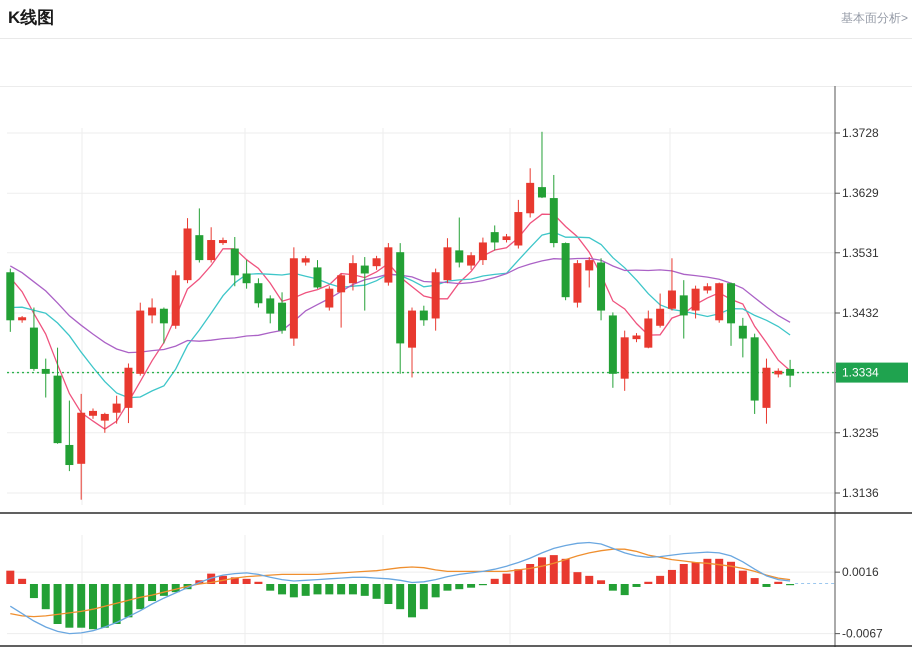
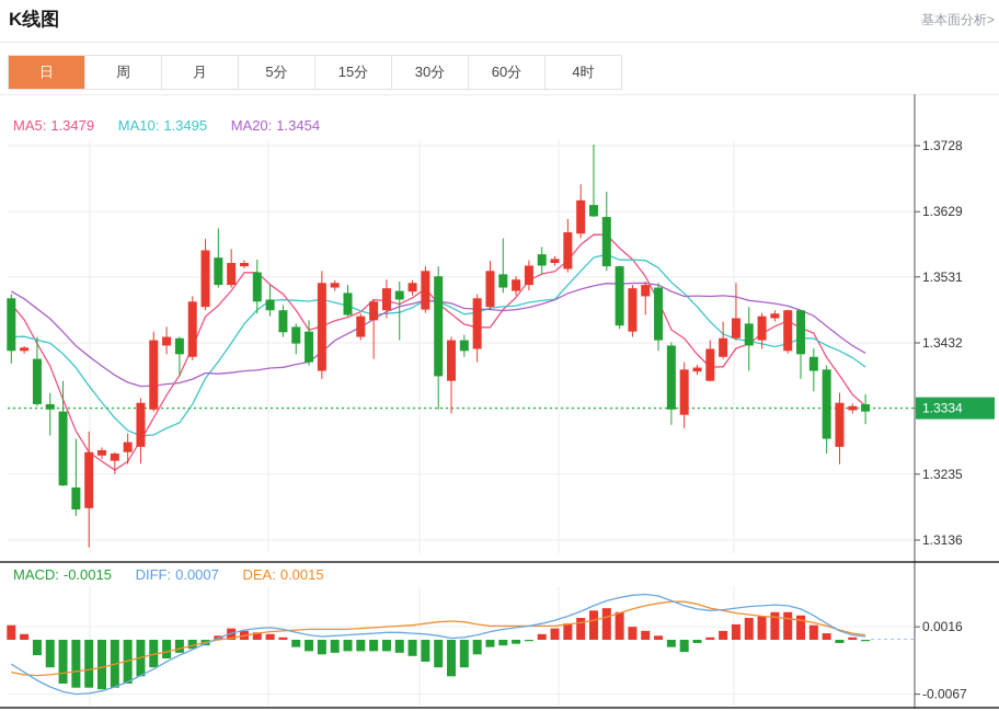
  K线图
  基本面分析>
+ 日
+ 周
+ 月
+ 5分
+ 15分
+ 30分
+ 60分
+ 4时
+ MA5: 1.3479 MA10: 1.3495 MA20: 1.3454
+ MACD: -0.0015 DIFF: 0.0007 DEA: 0.0015
  1.3728
  1.3629
  1.3531
  1.3432
  1.3235
  1.3136
  1.3334
  0.0016
  -0.0067
